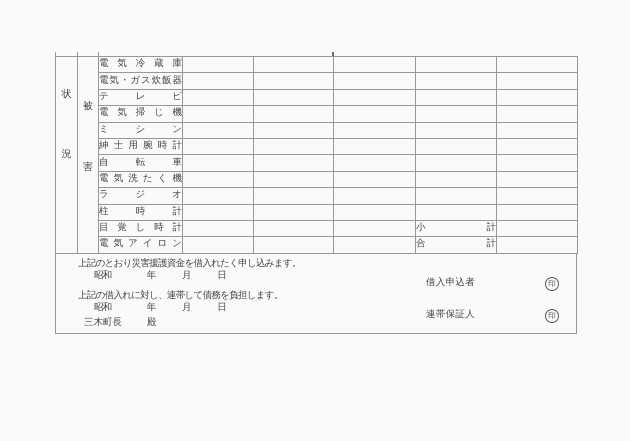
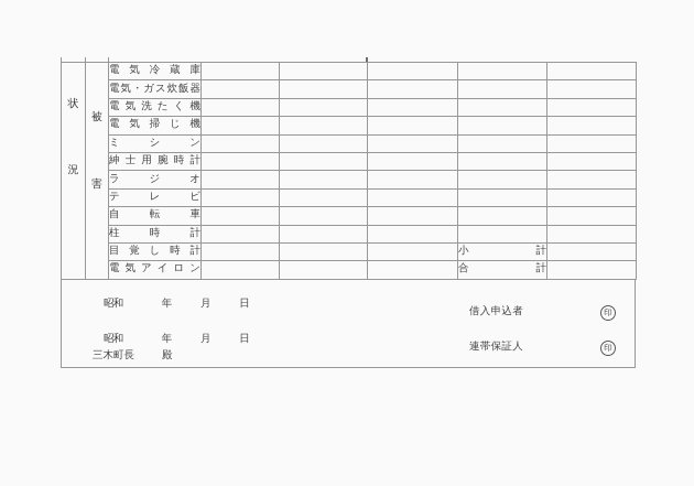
  		電気冷蔵庫
  電気・ガス炊飯器
- テレビ
+ 電気洗たく機
  電気掃じ機
  ミシン
  紳士用腕時計
- 自転車
+ ラジオ
- 電気洗たく機
+ テレビ
- ラジオ
+ 自転車
  柱時計
  目覚し時計				小計
  電気アイロン				合計
  状
  況
  被
  害
- 上記のとおり災害援護資金を借入れたく申し込みます。
  昭和 年 月 日
- 上記の借入れに対し、連帯して債務を負担します。
  昭和 年 月 日
  三木町長
  殿
  借入申込者
  印
  連帯保証人
  印
